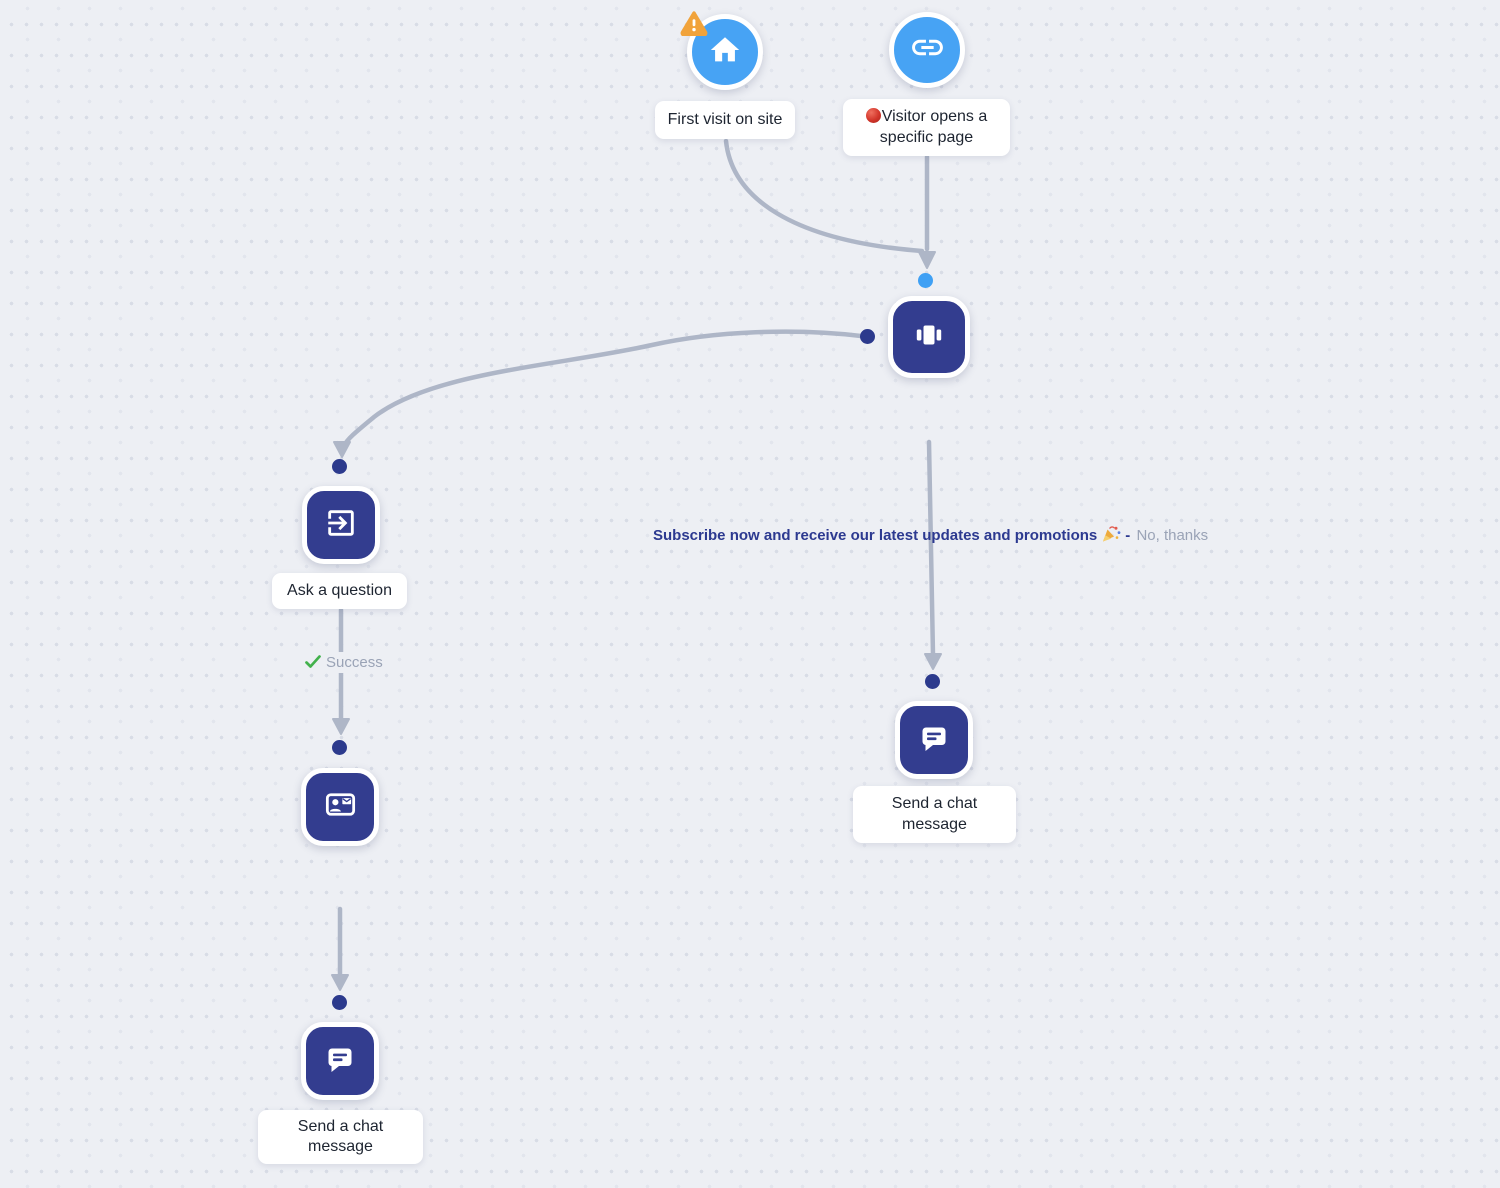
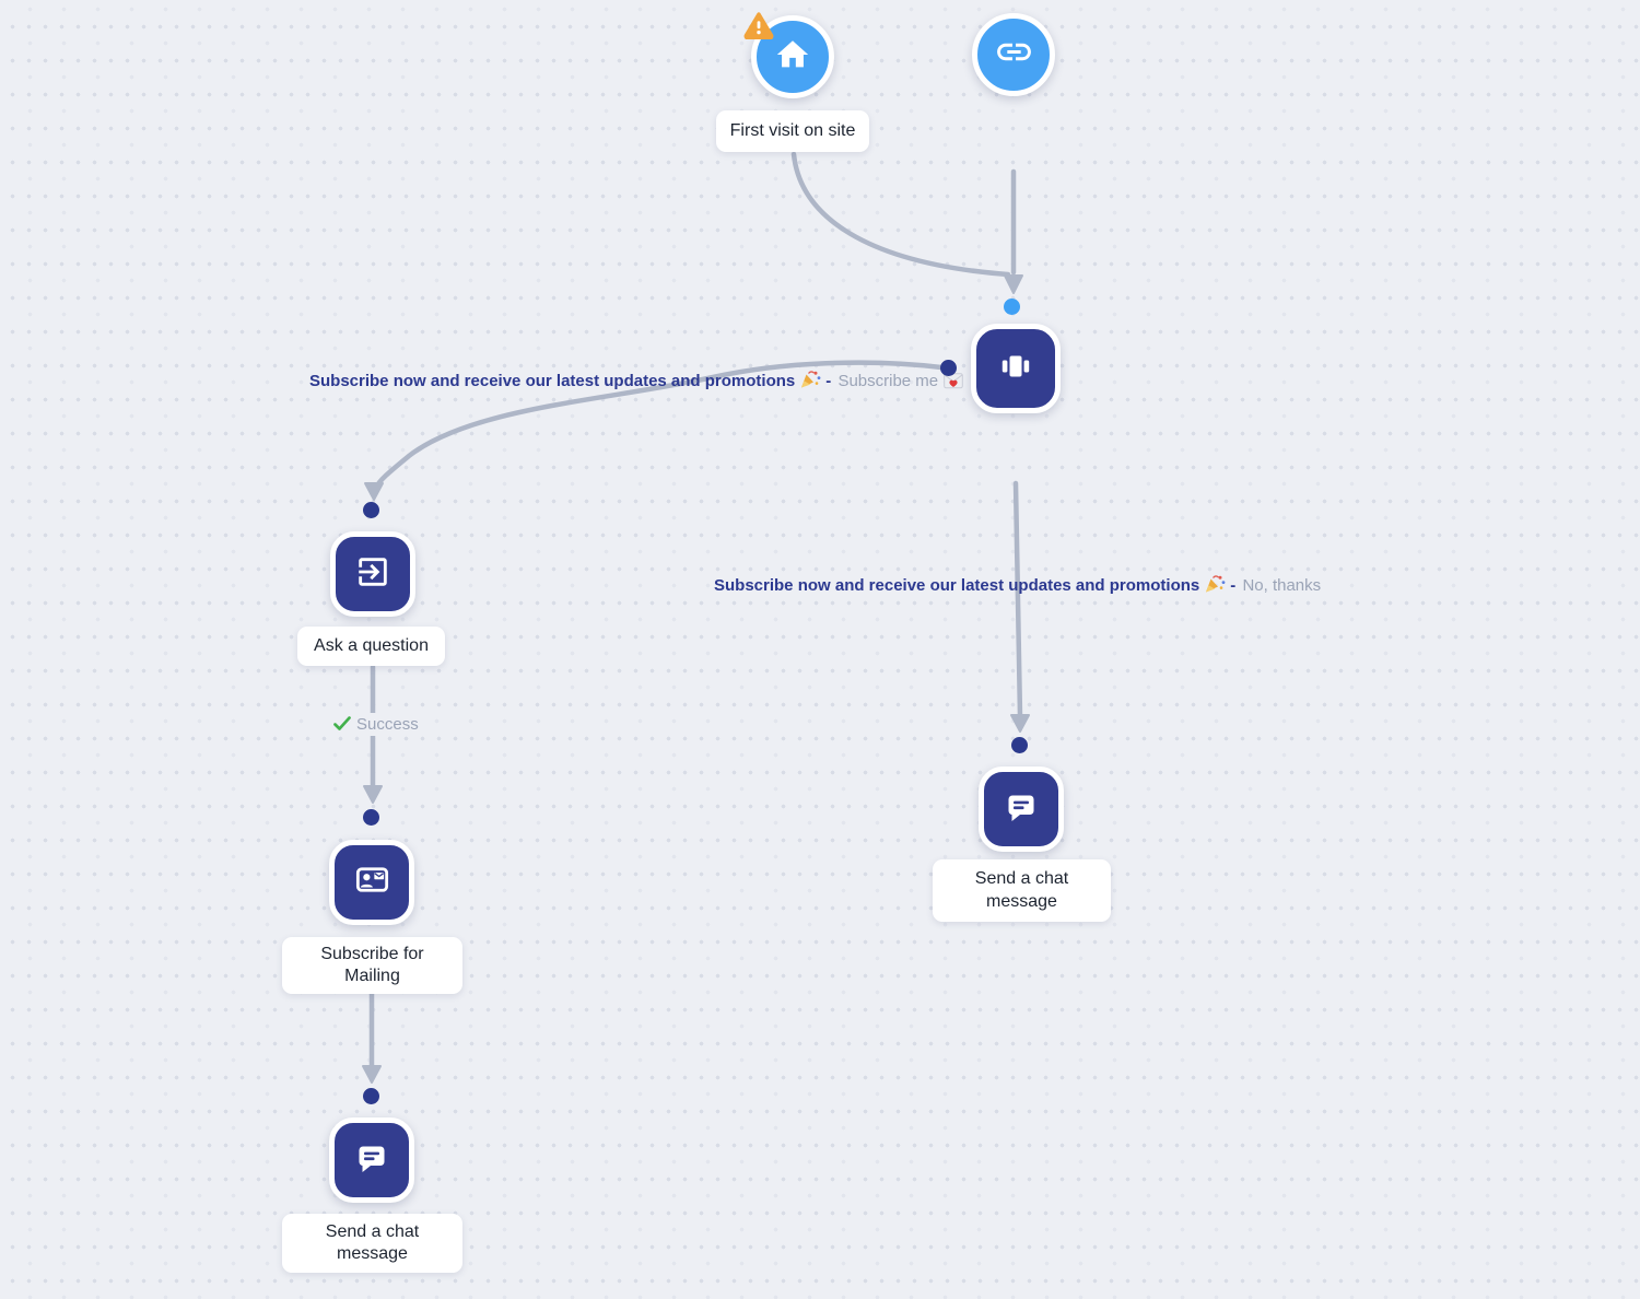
  First visit on site
- Visitor opens a specific page
  Ask a question
+ Subscribe for Mailing
  Send a chat message
  Send a chat message
+ Subscribe now and receive our latest updates and promotions - Subscribe me
  Subscribe now and receive our latest updates and promotions - No, thanks
  Success
